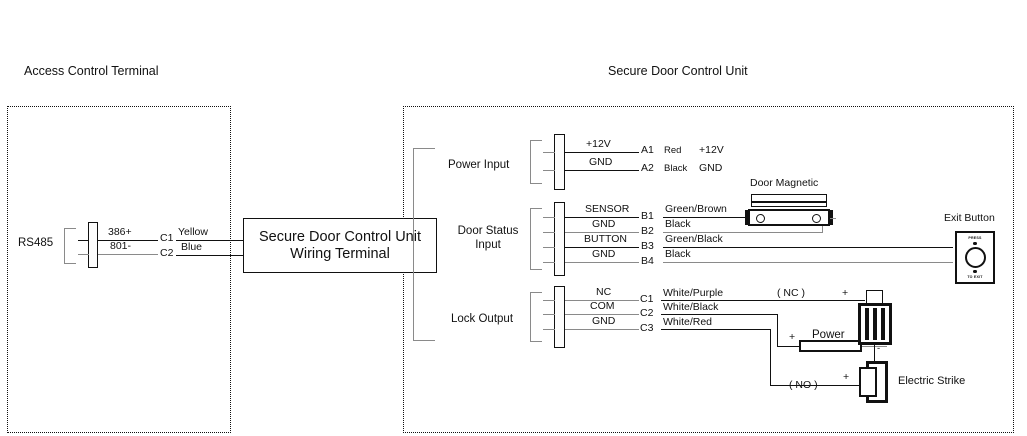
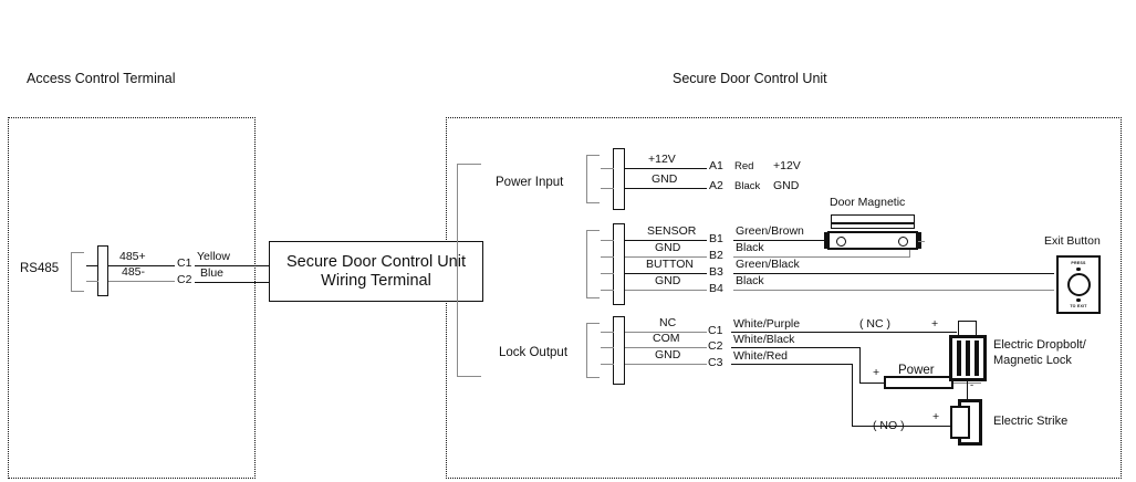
  Access Control Terminal
  Secure Door Control Unit
  RS485
- 386+
+ 485+
  C1
  Yellow
- 801-
+ 485-
  C2
  Blue
  Secure Door Control Unit
  Wiring Terminal
  Power Input
  +12V
  A1
  Red
  +12V
  GND
  A2
  Black
  GND
- Door Status
- Input
  SENSOR
  B1
  Green/Brown
  GND
  B2
  Black
  BUTTON
  B3
  Green/Black
  GND
  B4
  Black
  Door Magnetic
  Lock Output
  NC
  C1
  White/Purple
  ( NC )
  +
  COM
  C2
  White/Black
  GND
  C3
  White/Red
  ( NO )
  +
  Power
  +
  -
+ Electric Dropbolt/
+ Magnetic Lock
  Electric Strike
  Exit Button
